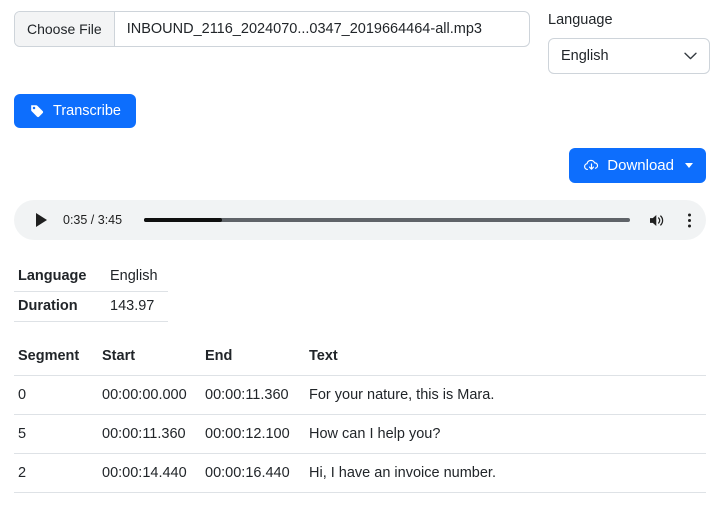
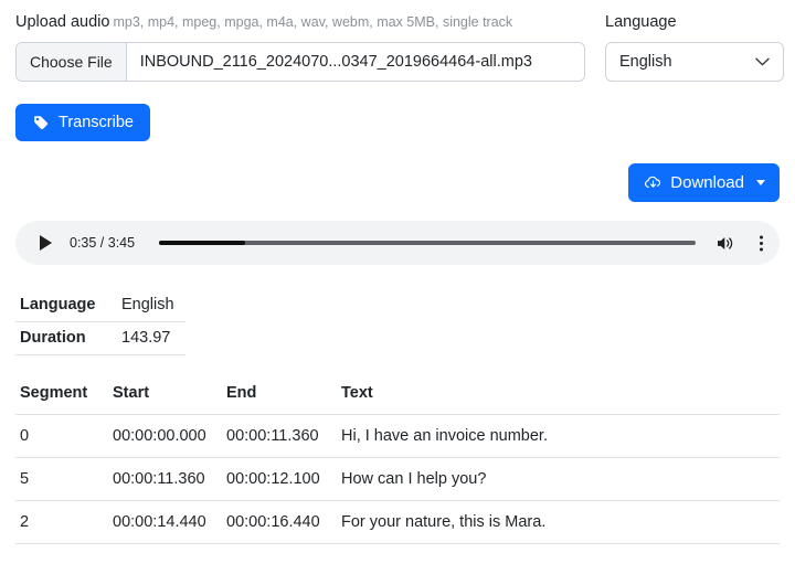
+ Upload audio mp3, mp4, mpeg, mpga, m4a, wav, webm, max 5MB, single track
  Choose File
  INBOUND_2116_2024070...0347_2019664464-all.mp3
  Language
  English
  Transcribe
  Download
  0:35 / 3:45
  Language	English
  Duration	143.97
  Segment	Start	End	Text
- 0	00:00:00.000	00:00:11.360	For your nature, this is Mara.
+ 0	00:00:00.000	00:00:11.360	Hi, I have an invoice number.
  5	00:00:11.360	00:00:12.100	How can I help you?
- 2	00:00:14.440	00:00:16.440	Hi, I have an invoice number.
+ 2	00:00:14.440	00:00:16.440	For your nature, this is Mara.
